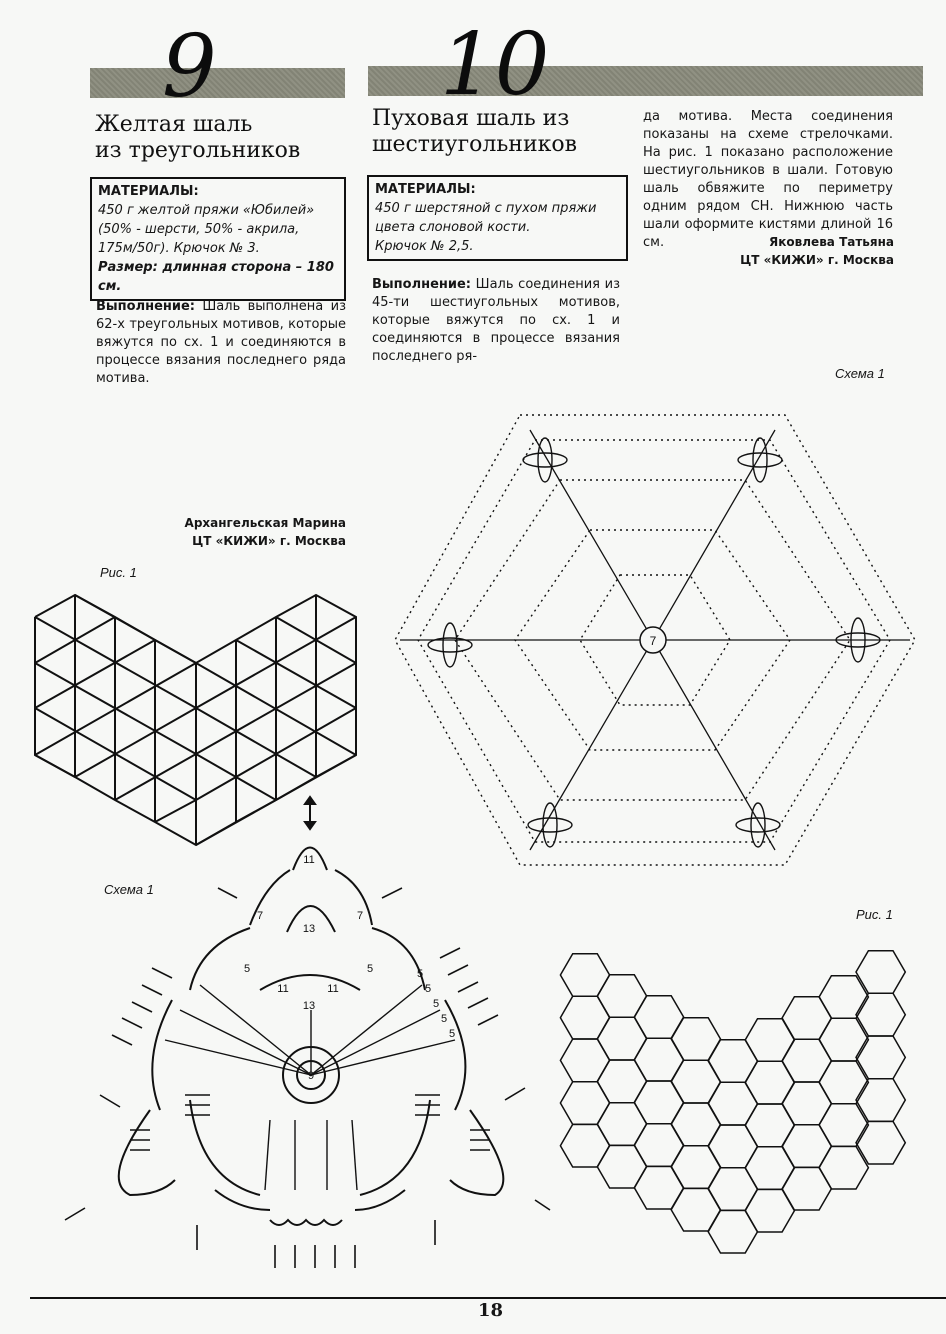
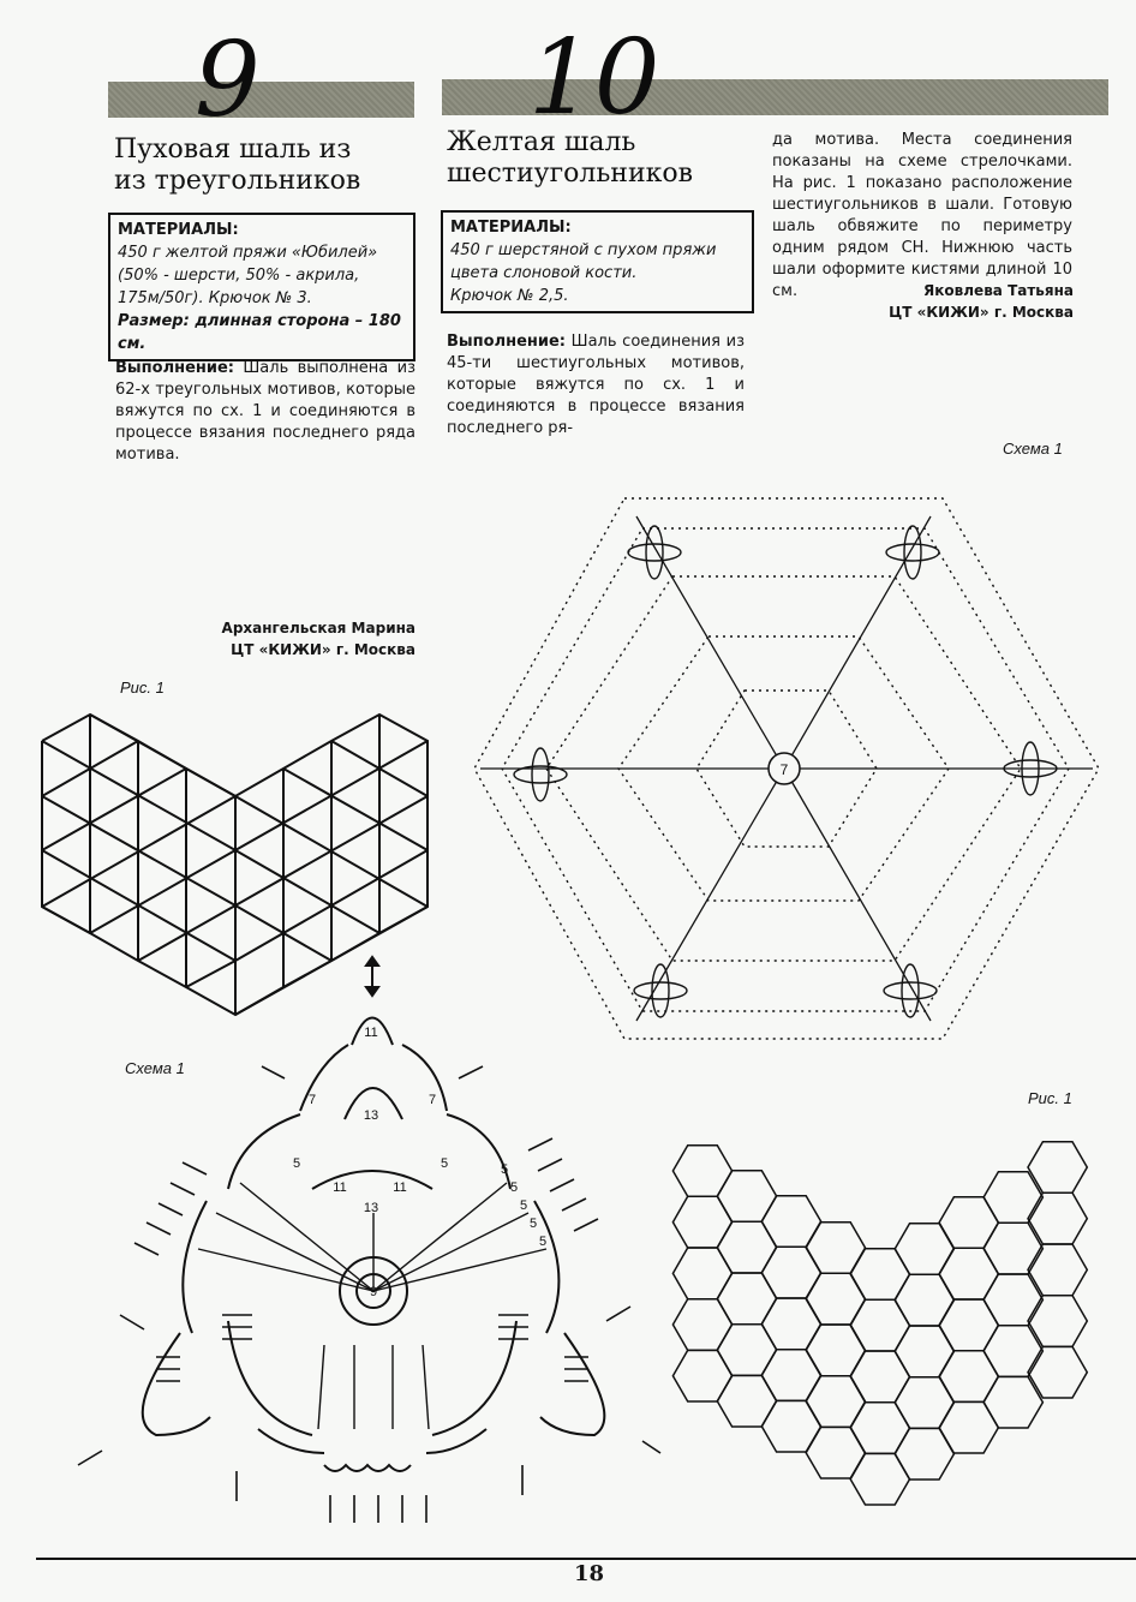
  9
  10
- Желтая шаль
+ Пуховая шаль из
  из треугольников
- Пуховая шаль из
+ Желтая шаль
  шестиугольников
  МАТЕРИАЛЫ:
  450 г желтой пряжи «Юбилей»
  (50% - шерсти, 50% - акрила,
  175м/50г). Крючок № 3.
  Размер: длинная сторона – 180 см.
  МАТЕРИАЛЫ:
  450 г шерстяной с пухом пряжи
  цвета слоновой кости.
  Крючок № 2,5.
  Выполнение: Шаль выполнена из 62-х треугольных мотивов, которые вяжутся по сх. 1 и соединяются в процессе вязания последнего ряда мотива.
  Архангельская Марина
  ЦТ «КИЖИ» г. Москва
  Выполнение: Шаль соединения из 45-ти шестиугольных мотивов, которые вяжутся по сх. 1 и соединяются в процессе вязания последнего ря-
- да мотива. Места соединения показаны на схеме стрелочками. На рис. 1 показано расположение шестиугольников в шали. Готовую шаль обвяжите по периметру одним рядом СН. Нижнюю часть шали оформите кистями длиной 16 см.
+ да мотива. Места соединения показаны на схеме стрелочками. На рис. 1 показано расположение шестиугольников в шали. Готовую шаль обвяжите по периметру одним рядом СН. Нижнюю часть шали оформите кистями длиной 10 см.
  Яковлева Татьяна
  ЦТ «КИЖИ» г. Москва
  Рис. 1
  Схема 1
  Схема 1
  Рис. 1
  11
  7
  7
  13
  5
  5
  11
  11
  13
  9
  5
  5
  5
  5
  5
  7
  18
